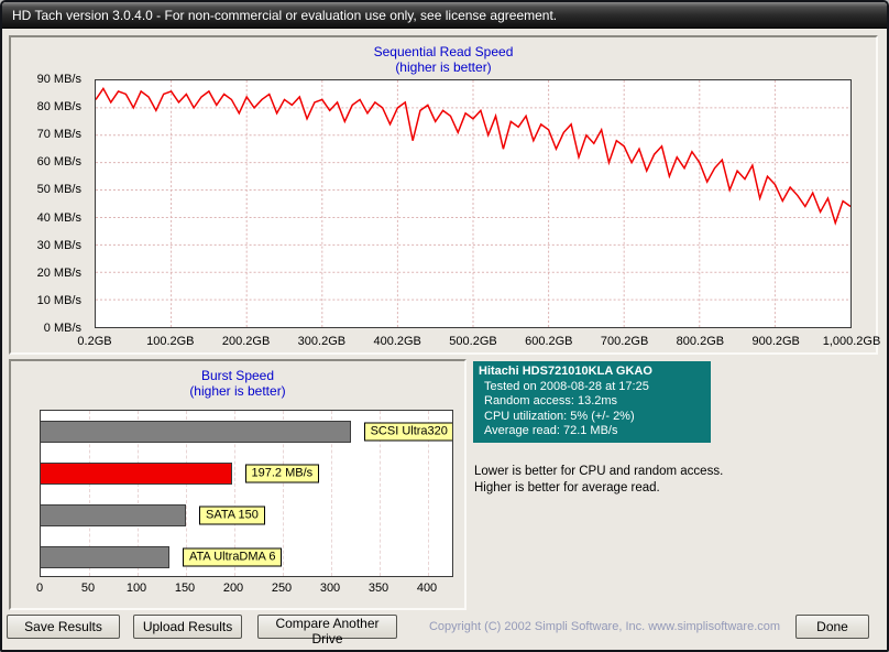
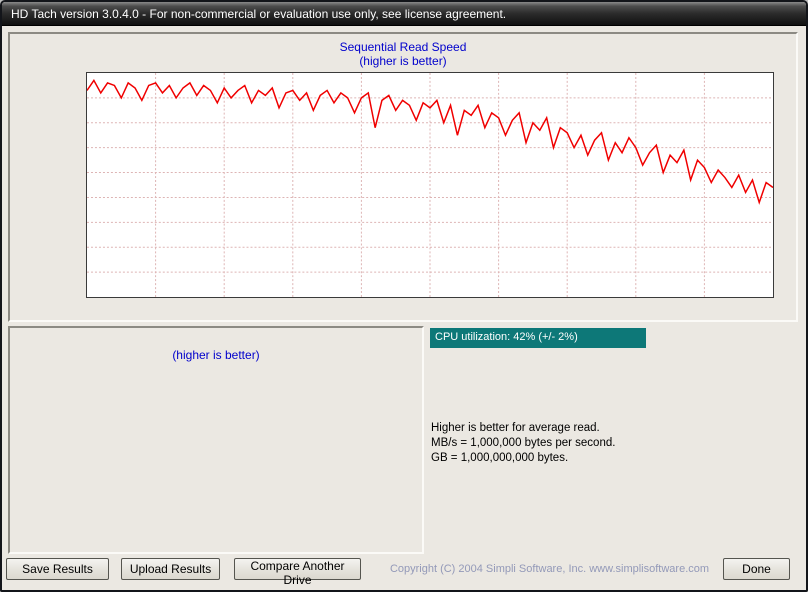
  HD Tach version 3.0.4.0 - For non-commercial or evaluation use only, see license agreement.
  Sequential Read Speed
  (higher is better)
- 0 MB/s
- 10 MB/s
- 20 MB/s
- 30 MB/s
- 40 MB/s
- 50 MB/s
- 60 MB/s
- 70 MB/s
- 80 MB/s
- 90 MB/s
- 0.2GB
- 100.2GB
- 200.2GB
- 300.2GB
- 400.2GB
- 500.2GB
- 600.2GB
- 700.2GB
- 800.2GB
- 900.2GB
- 1,000.2GB
- Burst Speed
  (higher is better)
- SCSI Ultra320
- 197.2 MB/s
- SATA 150
- ATA UltraDMA 6
- 0
- 50
- 100
- 150
- 200
- 250
- 300
- 350
- 400
- Hitachi HDS721010KLA GKAO
- Tested on 2008-08-28 at 17:25
- Random access: 13.2ms
- CPU utilization: 5% (+/- 2%)
+ CPU utilization: 42% (+/- 2%)
- Average read: 72.1 MB/s
- Lower is better for CPU and random access.
  Higher is better for average read.
+ MB/s = 1,000,000 bytes per second.
+ GB = 1,000,000,000 bytes.
  Save Results
  Upload Results
  Compare Another Drive
- Copyright (C) 2002 Simpli Software, Inc. www.simplisoftware.com
+ Copyright (C) 2004 Simpli Software, Inc. www.simplisoftware.com
  Done
